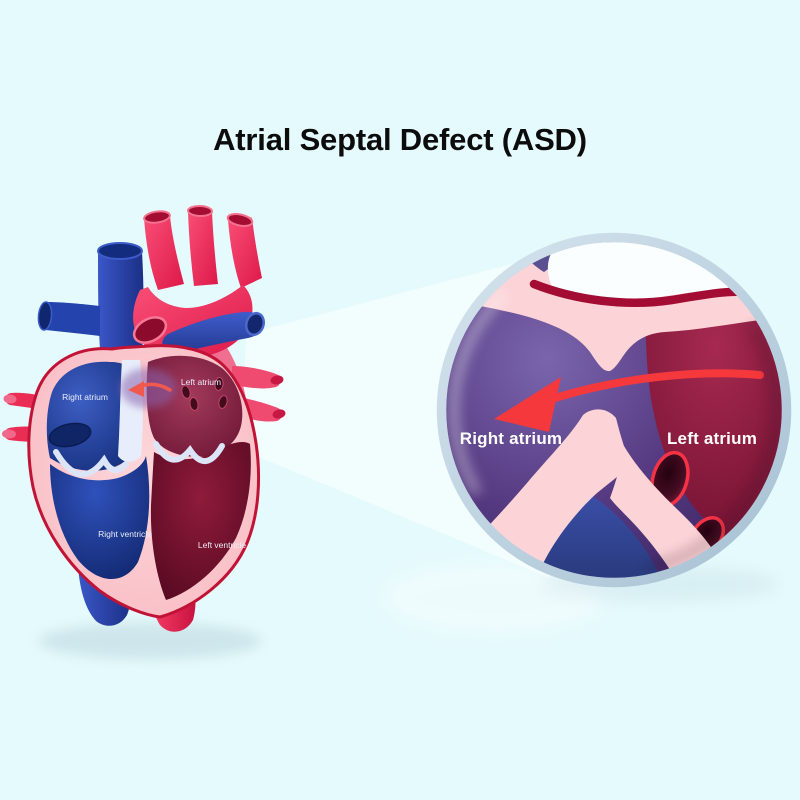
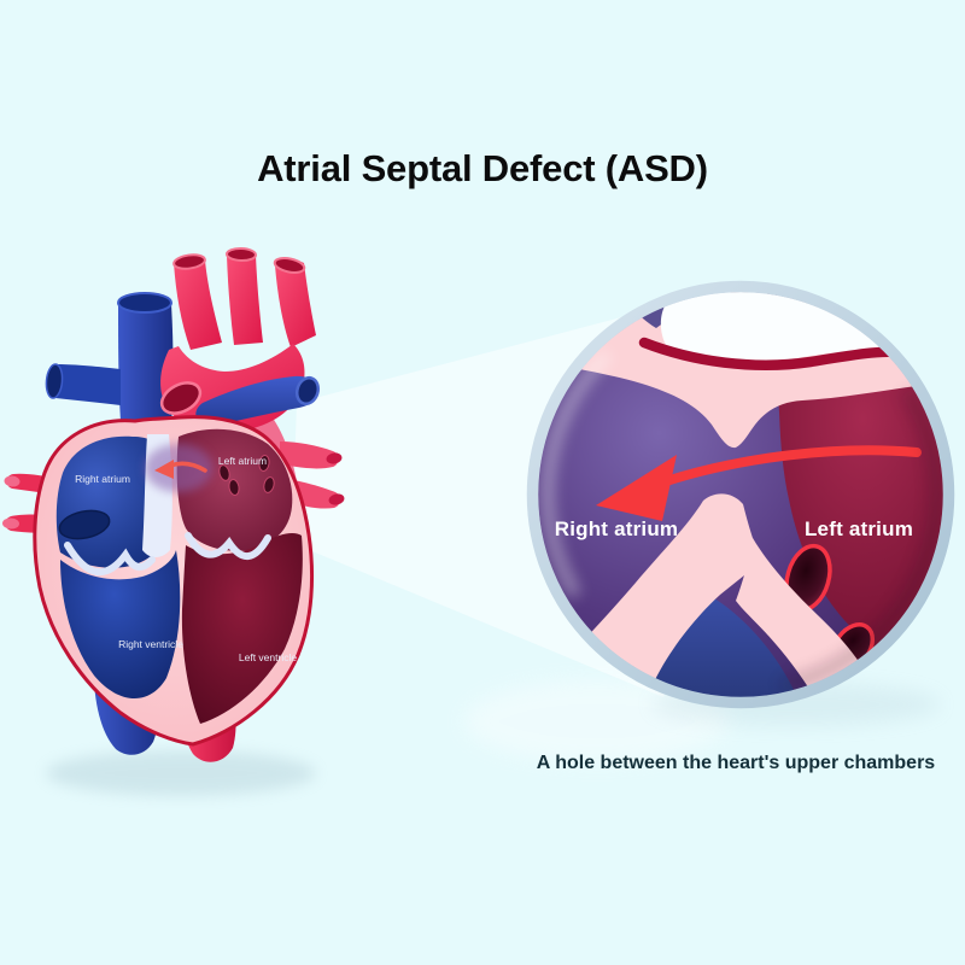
  Atrial Septal Defect (ASD)
  Right atrium
  Left atrium
  Right ventricle
  Left ventricle
  Right atrium
  Left atrium
+ A hole between the heart's upper chambers
